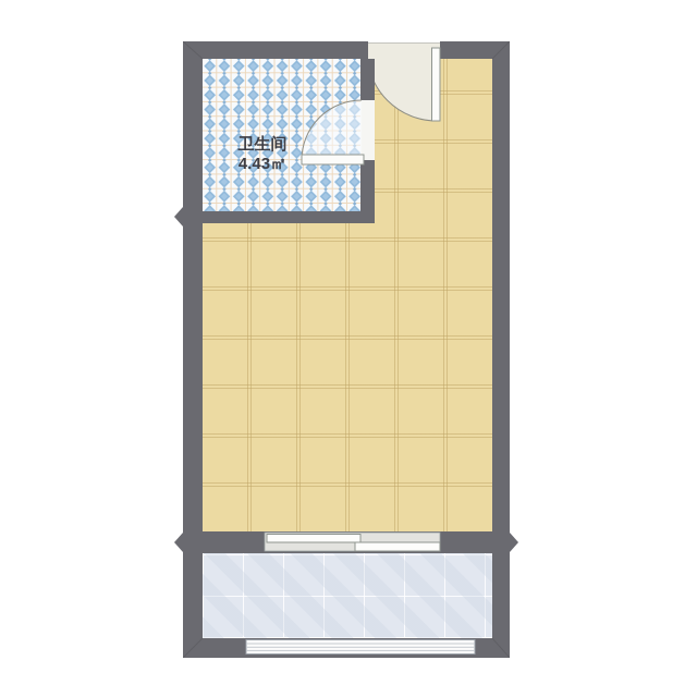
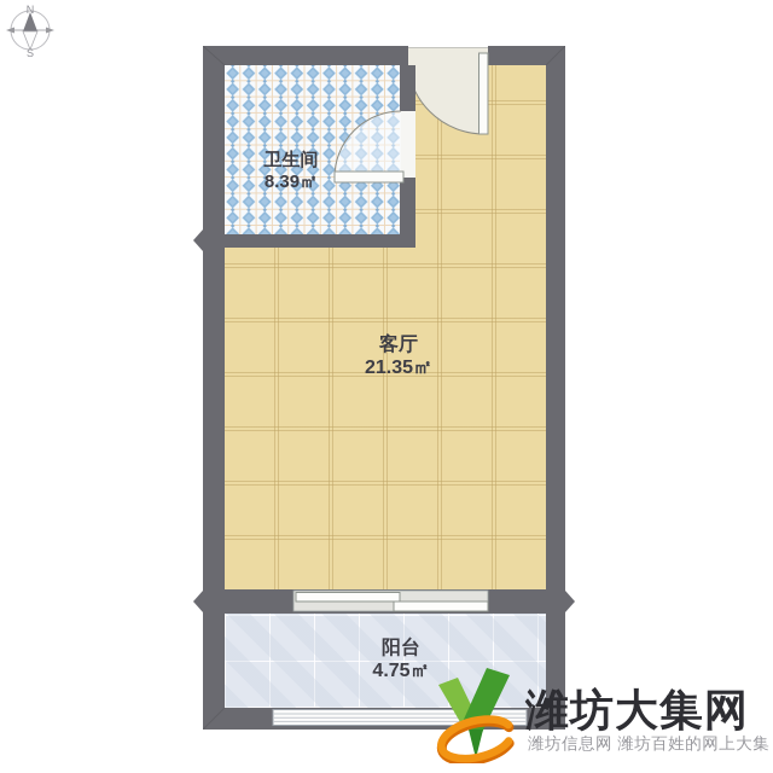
+ N
+ S
  卫生间
- 4.43㎡
+ 8.39㎡
+ 客厅
+ 21.35㎡
+ 阳台
+ 4.75㎡
+ 潍坊大集网
+ 潍坊信息网 潍坊百姓的网上大集
